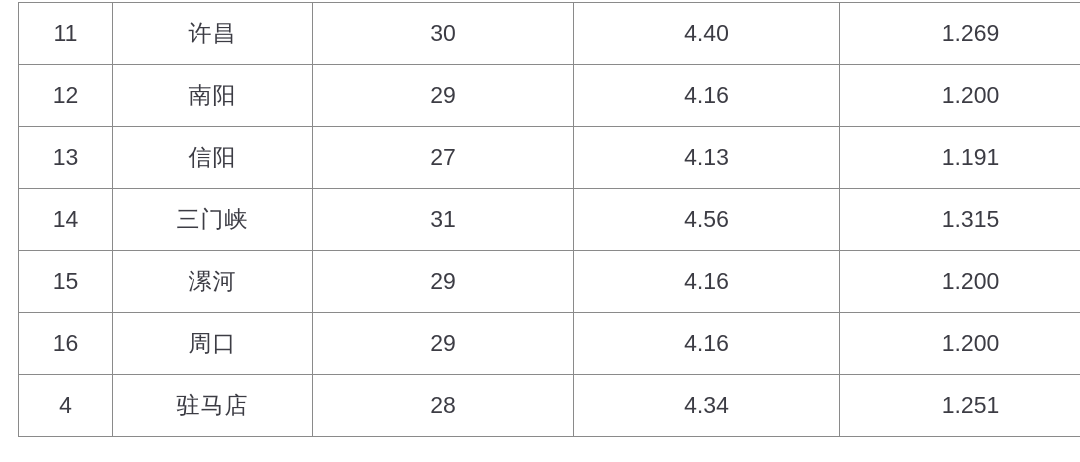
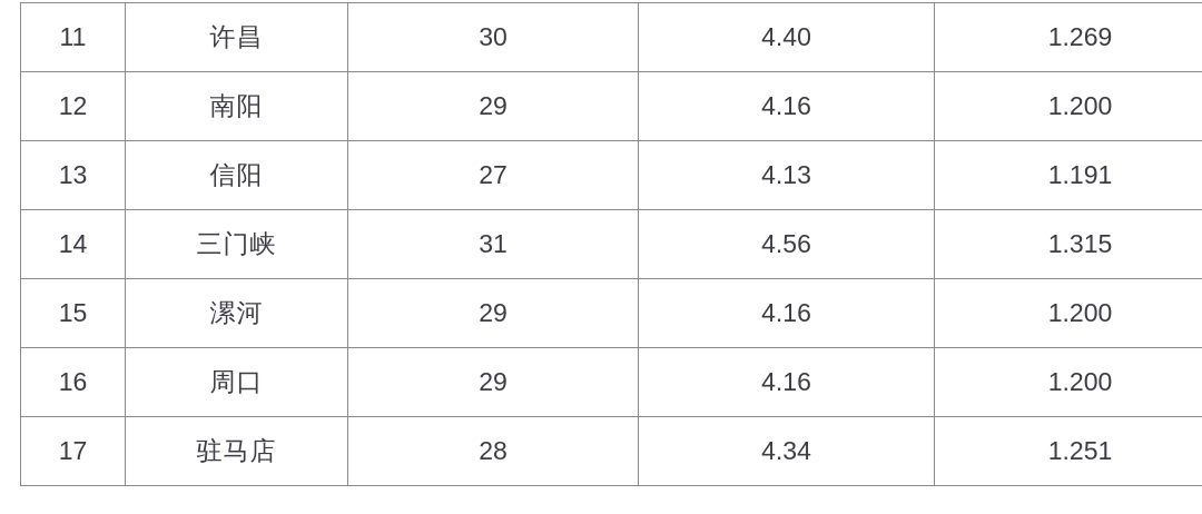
  11	许昌	30	4.40	1.269
  12	南阳	29	4.16	1.200
  13	信阳	27	4.13	1.191
  14	三门峡	31	4.56	1.315
  15	漯河	29	4.16	1.200
  16	周口	29	4.16	1.200
- 4	驻马店	28	4.34	1.251
+ 17	驻马店	28	4.34	1.251
